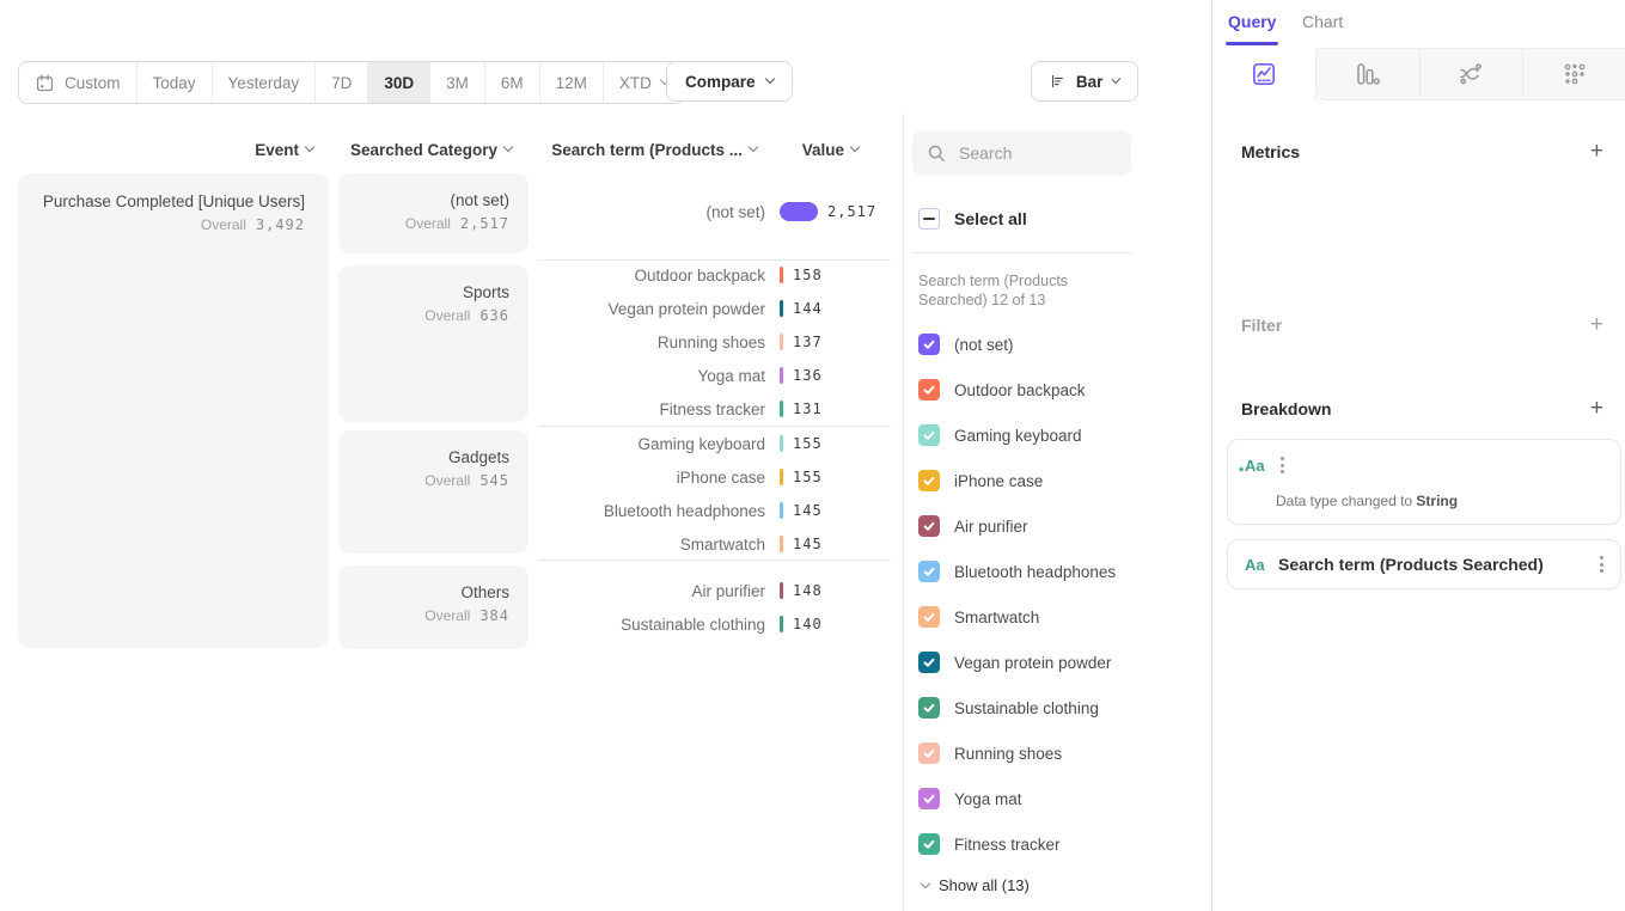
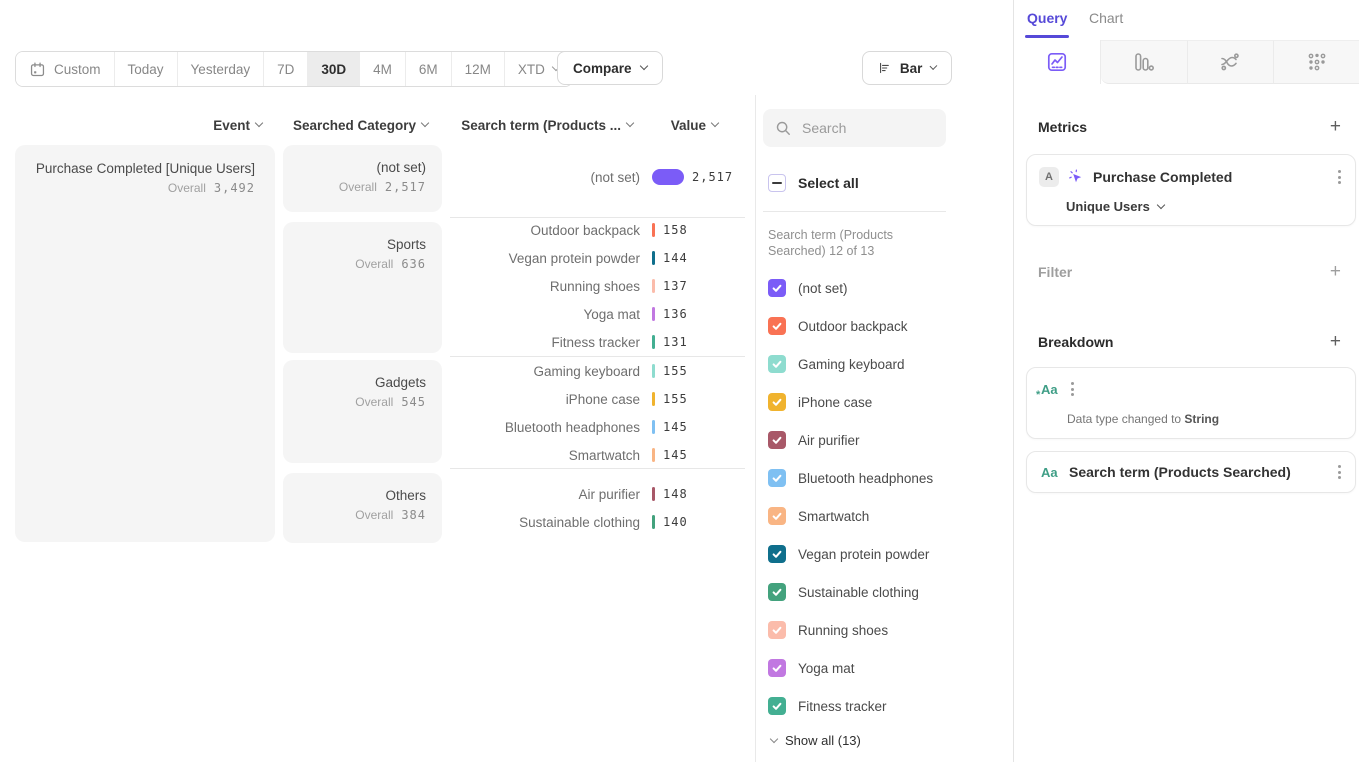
  Custom
  Today
  Yesterday
  7D
  30D
- 3M
+ 4M
  6M
  12M
  XTD
  Compare
  Bar
  Event
  Searched Category
  Search term (Products ...
  Value
  Purchase Completed [Unique Users]
  Overall 3,492
  (not set)
  Overall 2,517
  Sports
  Overall 636
  Gadgets
  Overall 545
  Others
  Overall 384
  (not set)
  2,517
  Outdoor backpack
  158
  Vegan protein powder
  144
  Running shoes
  137
  Yoga mat
  136
  Fitness tracker
  131
  Gaming keyboard
  155
  iPhone case
  155
  Bluetooth headphones
  145
  Smartwatch
  145
  Air purifier
  148
  Sustainable clothing
  140
  Search
  Select all
  Search term (Products Searched) 12 of 13
  (not set)
  Outdoor backpack
  Gaming keyboard
  iPhone case
  Air purifier
  Bluetooth headphones
  Smartwatch
  Vegan protein powder
  Sustainable clothing
  Running shoes
  Yoga mat
  Fitness tracker
  Show all (13)
  Query
  Chart
  Metrics
  +
+ A
+ Purchase Completed
+ Unique Users
  Filter
  +
  Breakdown
  +
  Aa
  *
  Data type changed to String
  Aa
  Search term (Products Searched)
